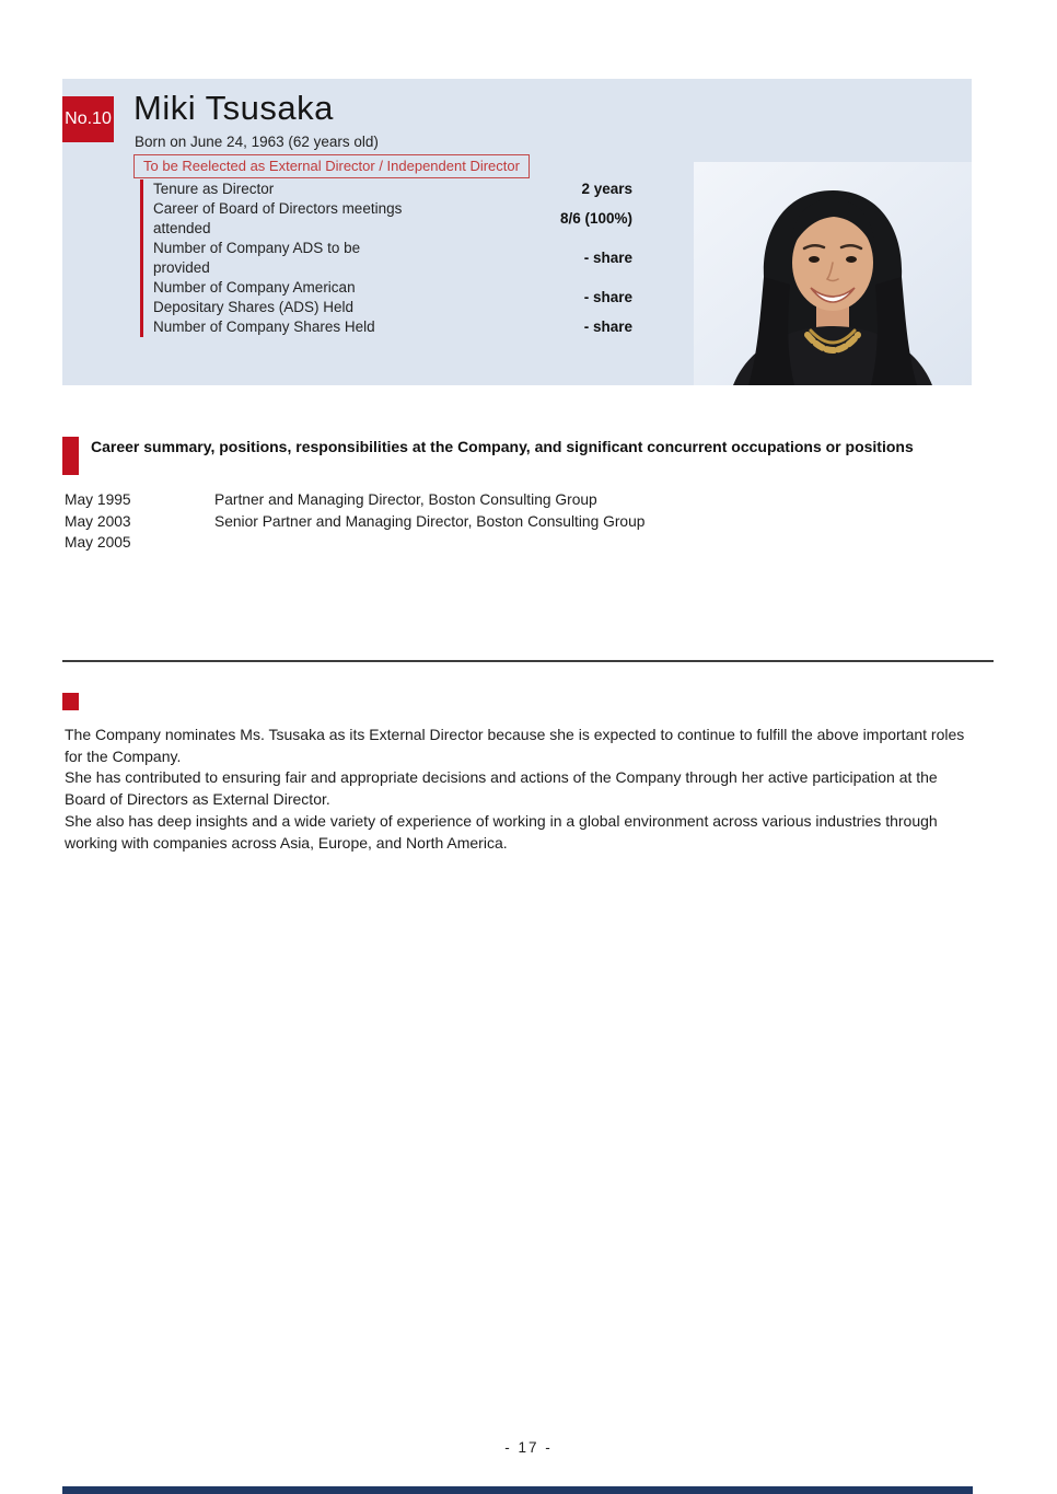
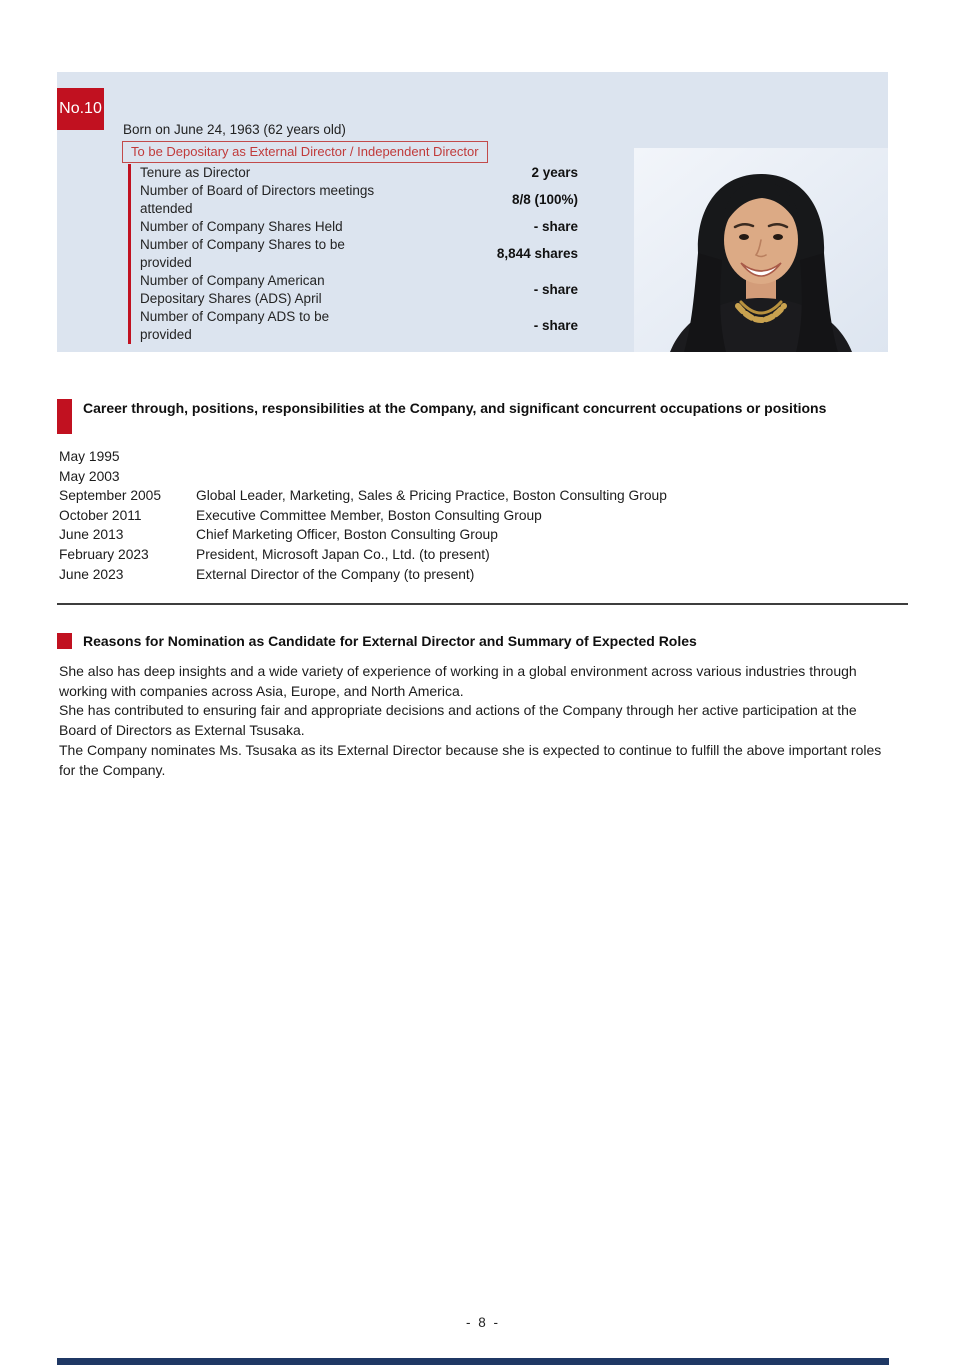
  No.10
- Miki Tsusaka
  Born on June 24, 1963 (62 years old)
- To be Reelected as External Director / Independent Director
+ To be Depositary as External Director / Independent Director
  Tenure as Director
  2 years
- Career of Board of Directors meetings attended
+ Number of Board of Directors meetings attended
- 8/6 (100%)
+ 8/8 (100%)
- Number of Company ADS to be provided
+ Number of Company Shares Held
  - share
+ Number of Company Shares to be provided
+ 8,844 shares
- Number of Company American Depositary Shares (ADS) Held
+ Number of Company American Depositary Shares (ADS) April
  - share
- Number of Company Shares Held
+ Number of Company ADS to be provided
  - share
- Career summary, positions, responsibilities at the Company, and significant concurrent occupations or positions
+ Career through, positions, responsibilities at the Company, and significant concurrent occupations or positions
  May 1995
- Partner and Managing Director, Boston Consulting Group
  May 2003
- Senior Partner and Managing Director, Boston Consulting Group
- May 2005
+ September 2005
+ Global Leader, Marketing, Sales & Pricing Practice, Boston Consulting Group
+ October 2011
+ Executive Committee Member, Boston Consulting Group
+ June 2013
+ Chief Marketing Officer, Boston Consulting Group
+ February 2023
+ President, Microsoft Japan Co., Ltd. (to present)
+ June 2023
+ External Director of the Company (to present)
+ Reasons for Nomination as Candidate for External Director and Summary of Expected Roles
- The Company nominates Ms. Tsusaka as its External Director because she is expected to continue to fulfill the above important roles for the Company.
+ She also has deep insights and a wide variety of experience of working in a global environment across various industries through working with companies across Asia, Europe, and North America.
- She has contributed to ensuring fair and appropriate decisions and actions of the Company through her active participation at the Board of Directors as External Director.
+ She has contributed to ensuring fair and appropriate decisions and actions of the Company through her active participation at the Board of Directors as External Tsusaka.
- She also has deep insights and a wide variety of experience of working in a global environment across various industries through working with companies across Asia, Europe, and North America.
+ The Company nominates Ms. Tsusaka as its External Director because she is expected to continue to fulfill the above important roles for the Company.
- - 17 -
+ - 8 -
